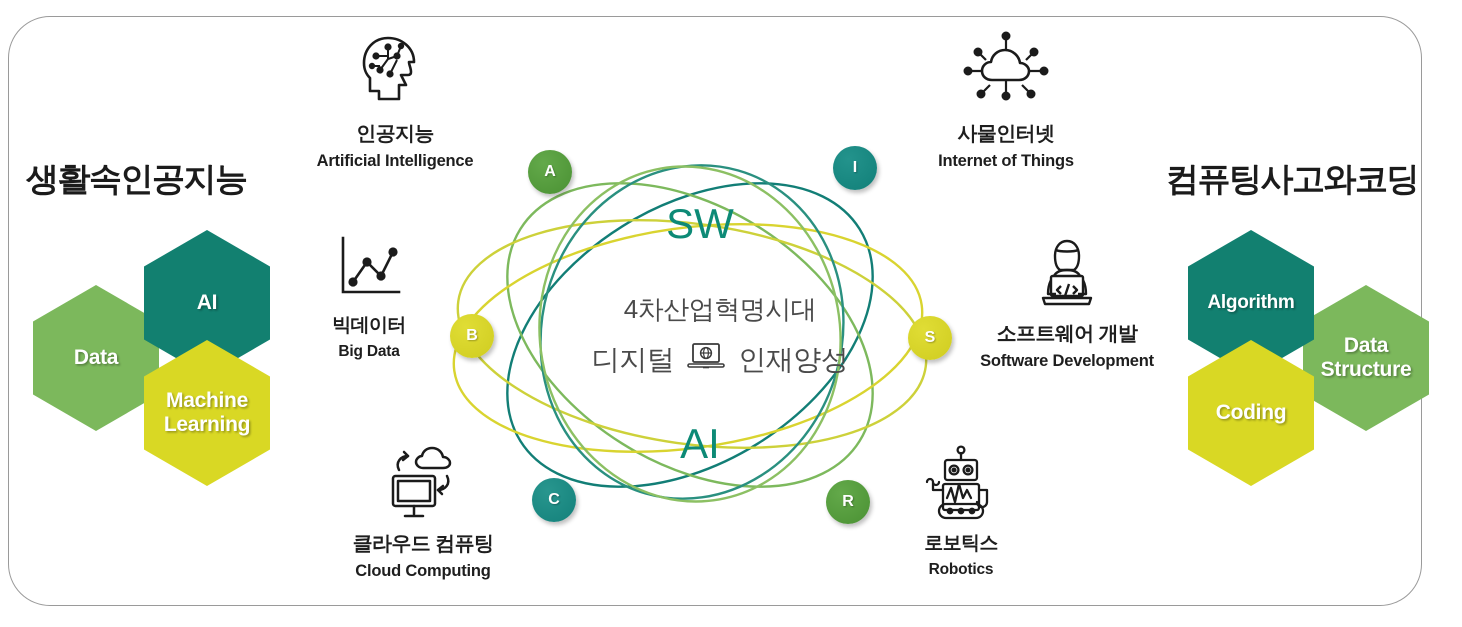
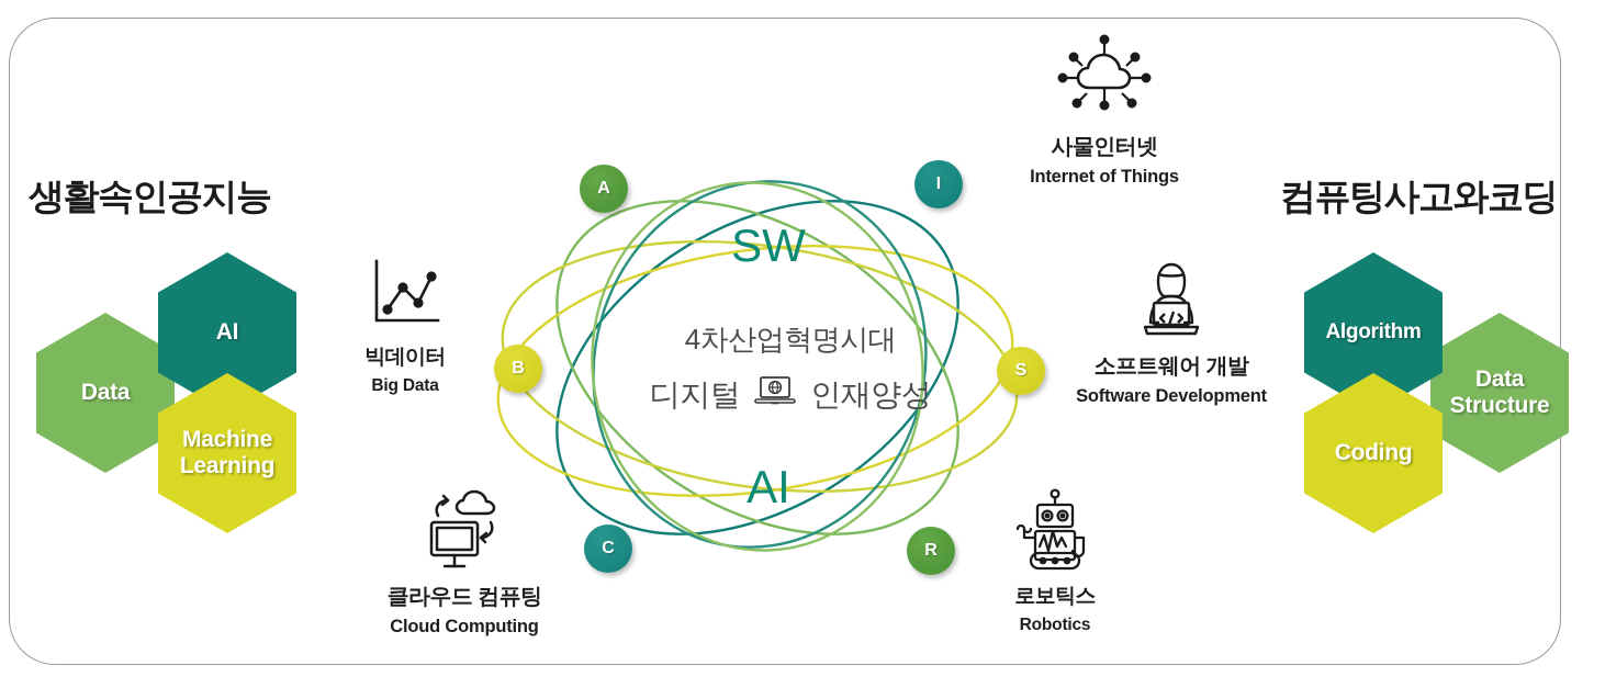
  생활속인공지능
  Data
  AI
  Machine
  Learning
  컴퓨팅사고와코딩
  Data
  Structure
  Algorithm
  Coding
  SW
  AI
  4차산업혁명시대
  디지털
  인재양성
  A
  I
  B
  S
  C
  R
- 인공지능
- Artificial Intelligence
  사물인터넷
  Internet of Things
  빅데이터
  Big Data
  소프트웨어 개발
  Software Development
  클라우드 컴퓨팅
  Cloud Computing
  로보틱스
  Robotics
